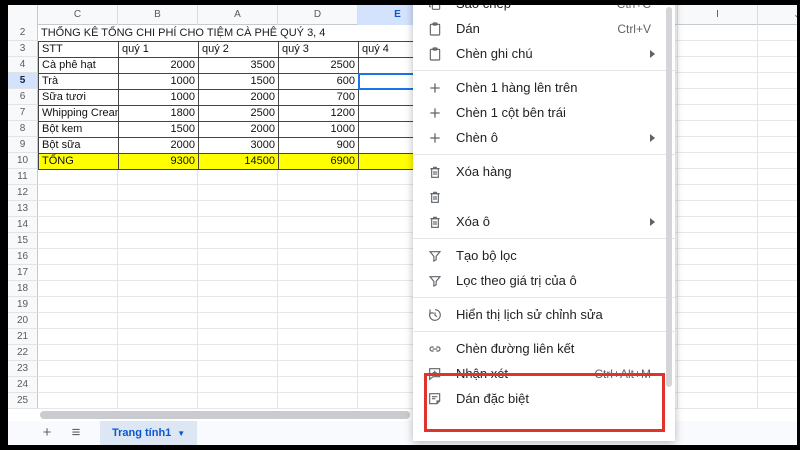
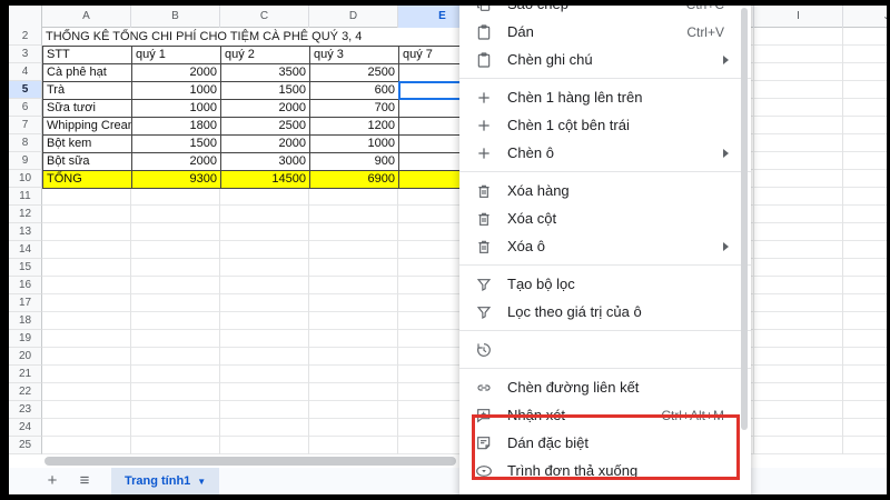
- C
+ A
  B
- A
+ C
  D
  E
  I
  2
  3
  4
  5
  6
  7
  8
  9
  10
  11
  12
  13
  14
  15
  16
  17
  18
  19
  20
  21
  22
  23
  24
  25
  THỐNG KÊ TỔNG CHI PHÍ CHO TIỆM CÀ PHÊ QUÝ 3, 4
  STT
  quý 1
  quý 2
  quý 3
- quý 4
+ quý 7
  Cà phê hạt
  2000
  3500
  2500
  Trà
  1000
  1500
  600
  Sữa tươi
  1000
  2000
  700
  Whipping Crea
  1800
  2500
  1200
  Bột kem
  1500
  2000
  1000
  Bột sữa
  2000
  3000
  900
  TỔNG
  9300
  14500
  6900
  +
  ≡
  Trang tính1 ▼
  Dán
  Ctrl+V
  Chèn ghi chú
  Chèn 1 hàng lên trên
  Chèn 1 cột bên trái
  Chèn ô
  Xóa hàng
+ Xóa cột
  Xóa ô
  Tạo bộ lọc
  Lọc theo giá trị của ô
- Hiển thị lịch sử chỉnh sửa
  Chèn đường liên kết
  Nhận xét
  Ctrl+Alt+M
  Dán đặc biệt
+ Trình đơn thả xuống
